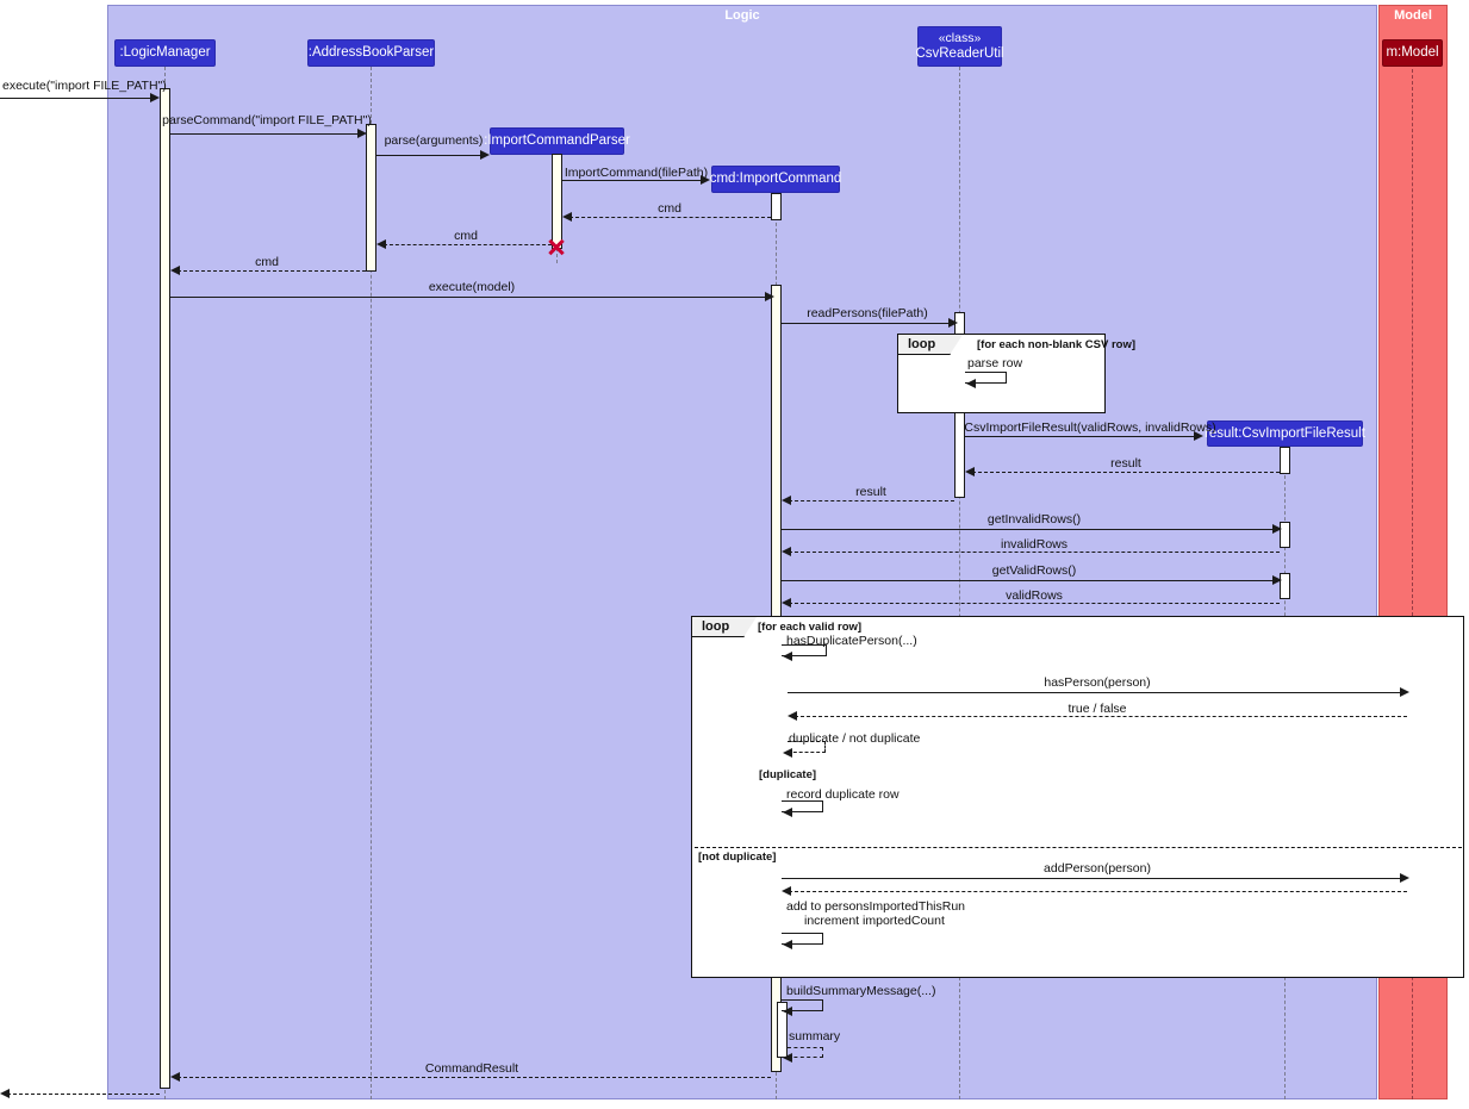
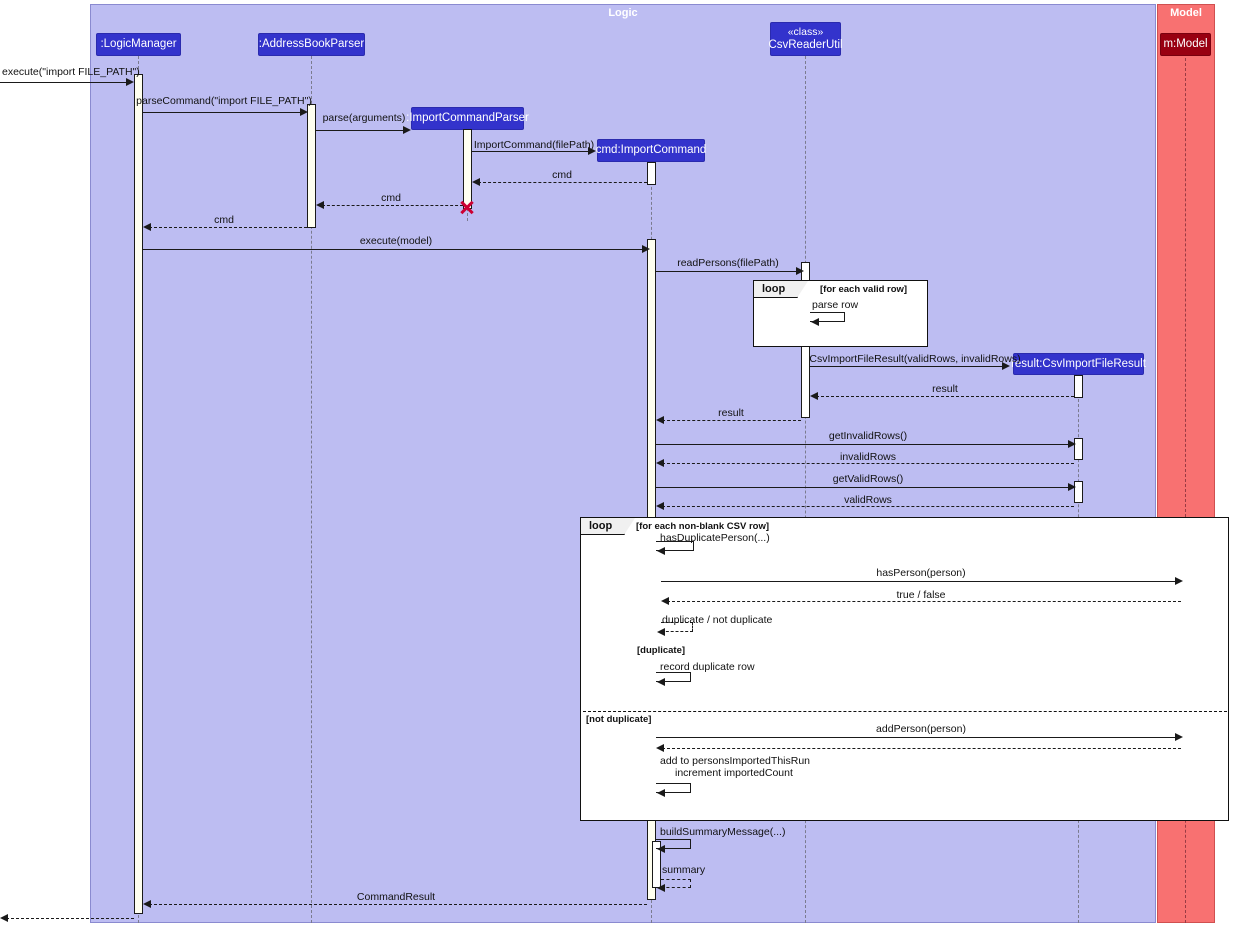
  Logic
  Model
  :LogicManager
  :AddressBookParser
  :ImportCommandParser
  cmd:ImportCommand
  «class»
  CsvReaderUtil
  result:CsvImportFileResult
  m:Model
  execute("import FILE_PATH")
  parseCommand("import FILE_PATH")
  parse(arguments)
  ImportCommand(filePath)
  cmd
  cmd
  cmd
  execute(model)
  readPersons(filePath)
  loop
- [for each non-blank CSV row]
+ [for each valid row]
  parse row
  CsvImportFileResult(validRows, invalidRows)
  result
  result
  getInvalidRows()
  invalidRows
  getValidRows()
  validRows
  loop
- [for each valid row]
+ [for each non-blank CSV row]
  hasDuplicatePerson(...)
  hasPerson(person)
  true / false
  duplicate / not duplicate
  [duplicate]
  [not duplicate]
  record duplicate row
  addPerson(person)
  add to personsImportedThisRun
  increment importedCount
  buildSummaryMessage(...)
  summary
  CommandResult
